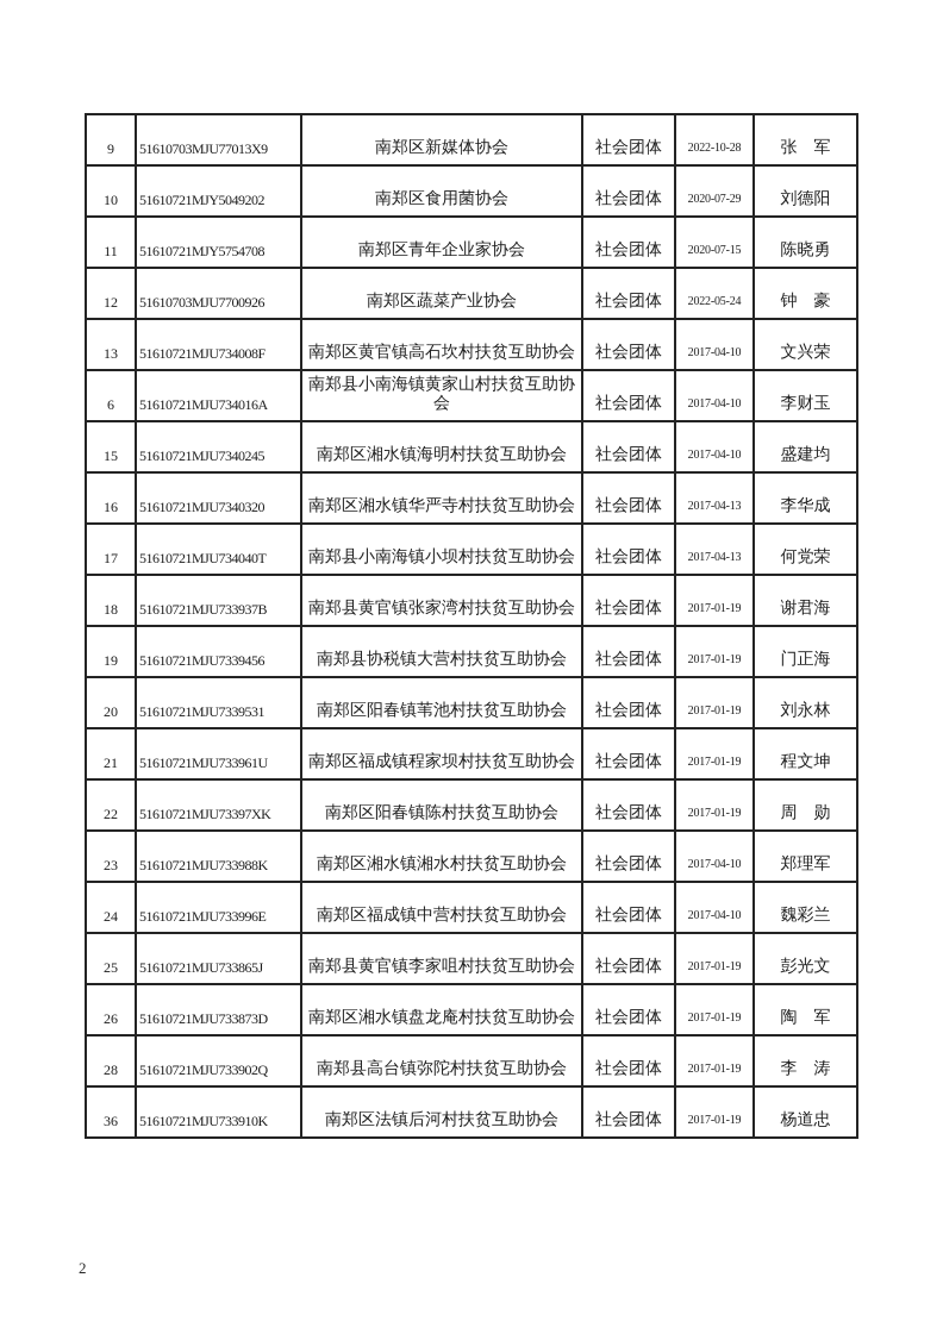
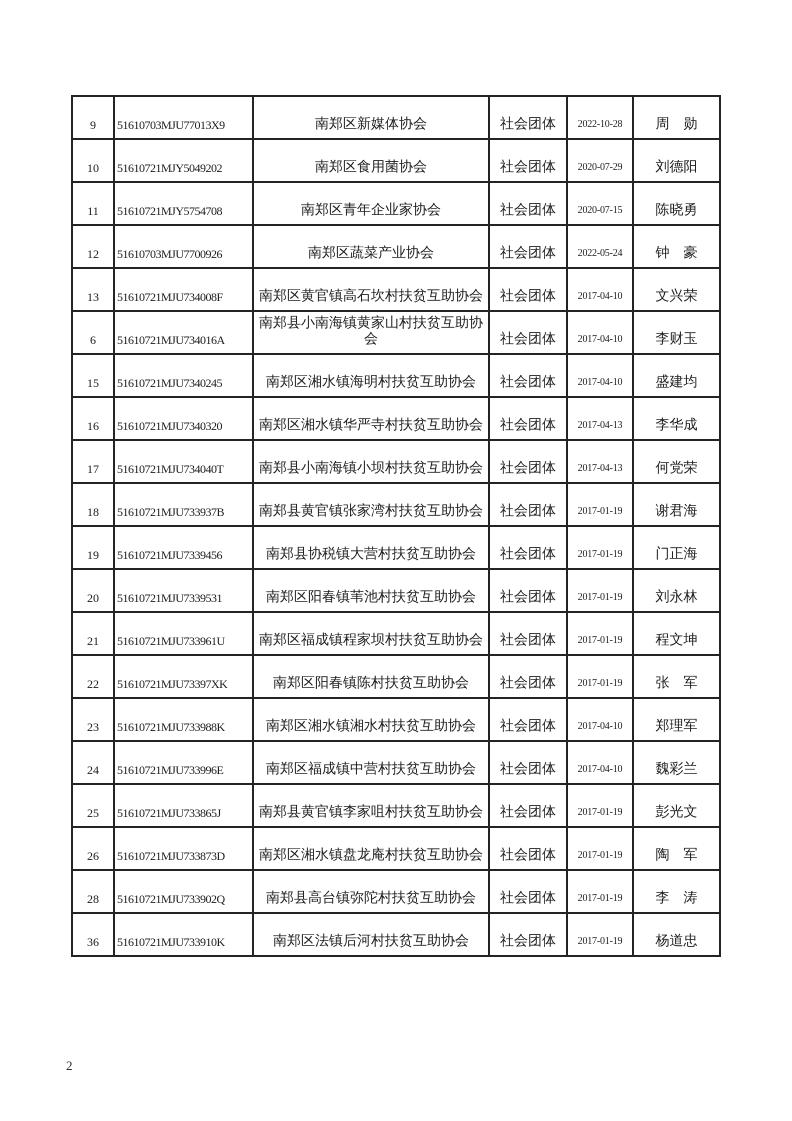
- 9	51610703MJU77013X9	南郑区新媒体协会	社会团体	2022-10-28	张 军
+ 9	51610703MJU77013X9	南郑区新媒体协会	社会团体	2022-10-28	周 勋
  10	51610721MJY5049202	南郑区食用菌协会	社会团体	2020-07-29	刘德阳
  11	51610721MJY5754708	南郑区青年企业家协会	社会团体	2020-07-15	陈晓勇
  12	51610703MJU7700926	南郑区蔬菜产业协会	社会团体	2022-05-24	钟 豪
  13	51610721MJU734008F	南郑区黄官镇高石坎村扶贫互助协会	社会团体	2017-04-10	文兴荣
  6	51610721MJU734016A	南郑县小南海镇黄家山村扶贫互助协会	社会团体	2017-04-10	李财玉
  15	51610721MJU7340245	南郑区湘水镇海明村扶贫互助协会	社会团体	2017-04-10	盛建均
  16	51610721MJU7340320	南郑区湘水镇华严寺村扶贫互助协会	社会团体	2017-04-13	李华成
  17	51610721MJU734040T	南郑县小南海镇小坝村扶贫互助协会	社会团体	2017-04-13	何党荣
  18	51610721MJU733937B	南郑县黄官镇张家湾村扶贫互助协会	社会团体	2017-01-19	谢君海
  19	51610721MJU7339456	南郑县协税镇大营村扶贫互助协会	社会团体	2017-01-19	门正海
  20	51610721MJU7339531	南郑区阳春镇苇池村扶贫互助协会	社会团体	2017-01-19	刘永林
  21	51610721MJU733961U	南郑区福成镇程家坝村扶贫互助协会	社会团体	2017-01-19	程文坤
- 22	51610721MJU73397XK	南郑区阳春镇陈村扶贫互助协会	社会团体	2017-01-19	周 勋
+ 22	51610721MJU73397XK	南郑区阳春镇陈村扶贫互助协会	社会团体	2017-01-19	张 军
  23	51610721MJU733988K	南郑区湘水镇湘水村扶贫互助协会	社会团体	2017-04-10	郑理军
  24	51610721MJU733996E	南郑区福成镇中营村扶贫互助协会	社会团体	2017-04-10	魏彩兰
  25	51610721MJU733865J	南郑县黄官镇李家咀村扶贫互助协会	社会团体	2017-01-19	彭光文
  26	51610721MJU733873D	南郑区湘水镇盘龙庵村扶贫互助协会	社会团体	2017-01-19	陶 军
  28	51610721MJU733902Q	南郑县高台镇弥陀村扶贫互助协会	社会团体	2017-01-19	李 涛
  36	51610721MJU733910K	南郑区法镇后河村扶贫互助协会	社会团体	2017-01-19	杨道忠
  2
